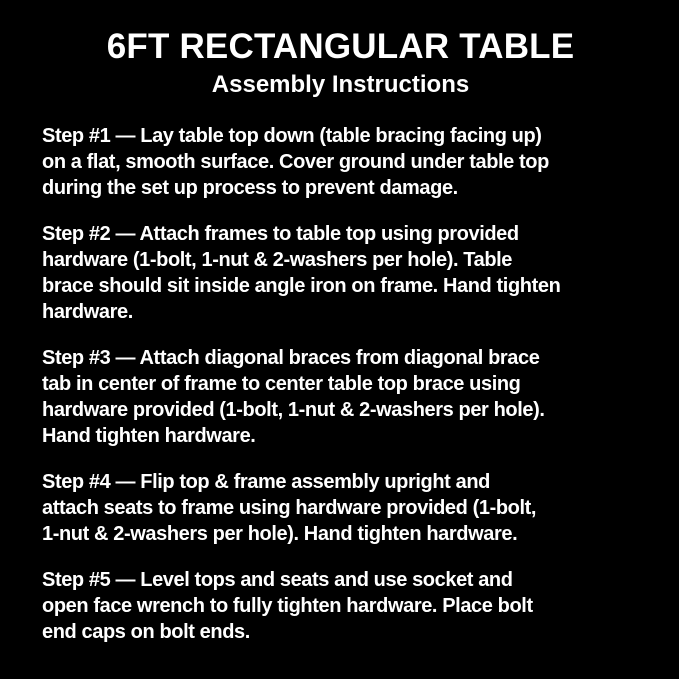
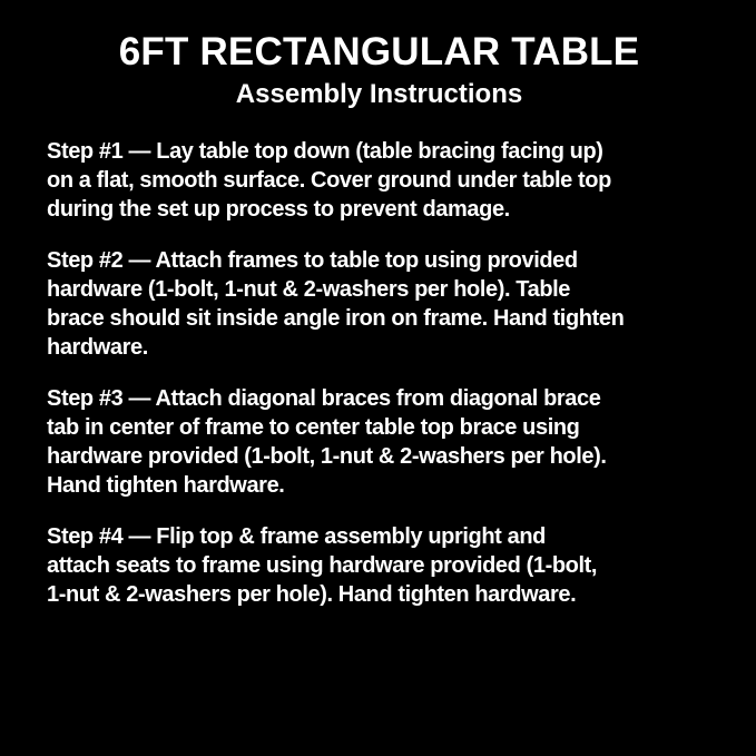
  6FT RECTANGULAR TABLE
  Assembly Instructions
  Step #1 — Lay table top down (table bracing facing up)
  on a flat, smooth surface. Cover ground under table top
  during the set up process to prevent damage.
  Step #2 — Attach frames to table top using provided
  hardware (1-bolt, 1-nut & 2-washers per hole). Table
  brace should sit inside angle iron on frame. Hand tighten
  hardware.
  Step #3 — Attach diagonal braces from diagonal brace
  tab in center of frame to center table top brace using
  hardware provided (1-bolt, 1-nut & 2-washers per hole).
  Hand tighten hardware.
  Step #4 — Flip top & frame assembly upright and
  attach seats to frame using hardware provided (1-bolt,
  1-nut & 2-washers per hole). Hand tighten hardware.
- Step #5 — Level tops and seats and use socket and
- open face wrench to fully tighten hardware. Place bolt
- end caps on bolt ends.
